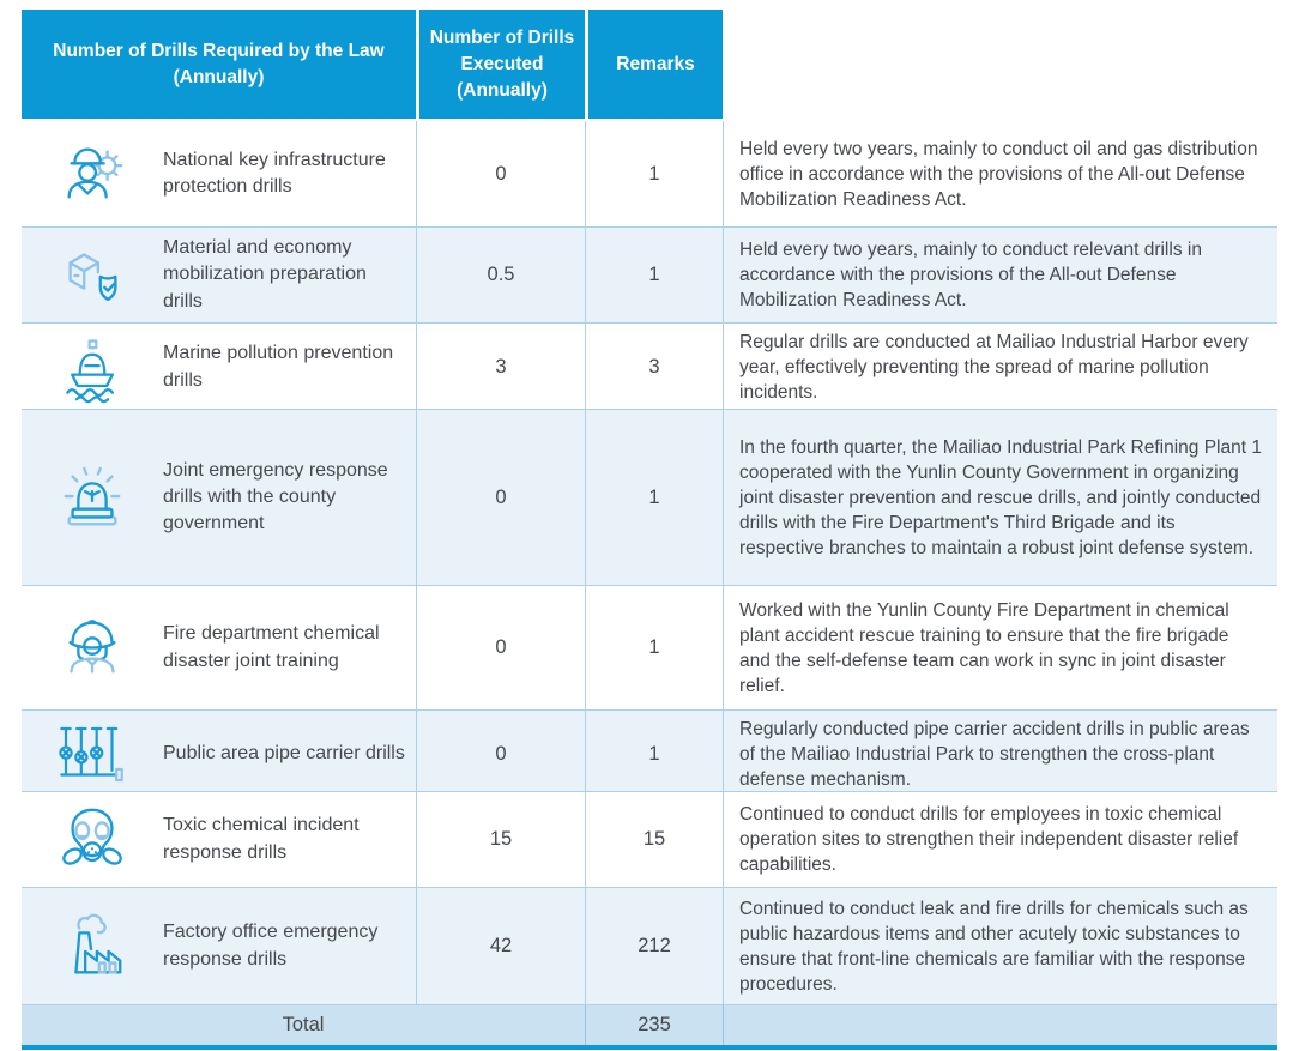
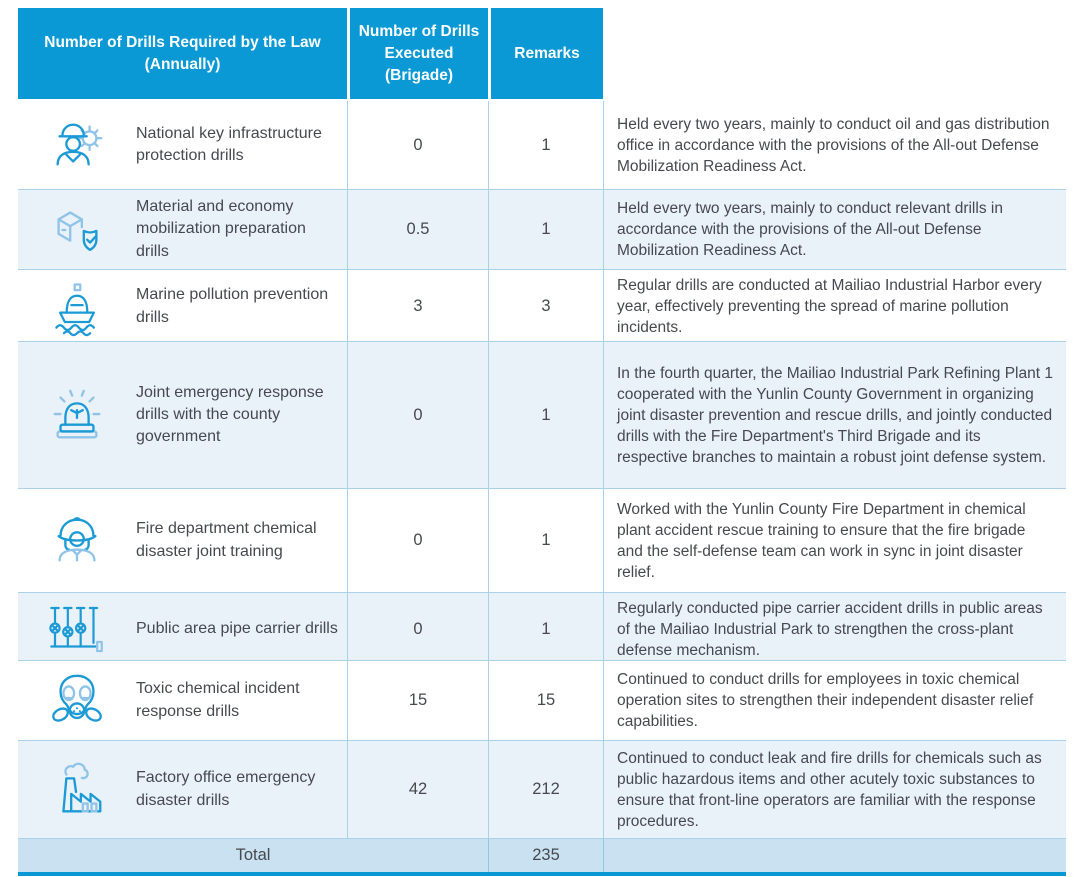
  Number of Drills Required by the Law (Annually)
- Number of Drills Executed (Annually)
+ Number of Drills Executed (Brigade)
  Remarks
  National key infrastructure protection drills
  0
  1
  Held every two years, mainly to conduct oil and gas distribution office in accordance with the provisions of the All-out Defense Mobilization Readiness Act.
  Material and economy mobilization preparation drills
  0.5
  1
  Held every two years, mainly to conduct relevant drills in accordance with the provisions of the All-out Defense Mobilization Readiness Act.
  Marine pollution prevention drills
  3
  3
  Regular drills are conducted at Mailiao Industrial Harbor every year, effectively preventing the spread of marine pollution incidents.
  Joint emergency response drills with the county government
  0
  1
  In the fourth quarter, the Mailiao Industrial Park Refining Plant 1 cooperated with the Yunlin County Government in organizing joint disaster prevention and rescue drills, and jointly conducted drills with the Fire Department's Third Brigade and its respective branches to maintain a robust joint defense system.
  Fire department chemical disaster joint training
  0
  1
  Worked with the Yunlin County Fire Department in chemical plant accident rescue training to ensure that the fire brigade and the self-defense team can work in sync in joint disaster relief.
  Public area pipe carrier drills
  0
  1
  Regularly conducted pipe carrier accident drills in public areas of the Mailiao Industrial Park to strengthen the cross-plant defense mechanism.
  Toxic chemical incident response drills
  15
  15
  Continued to conduct drills for employees in toxic chemical operation sites to strengthen their independent disaster relief capabilities.
- Factory office emergency response drills
+ Factory office emergency disaster drills
  42
  212
- Continued to conduct leak and fire drills for chemicals such as public hazardous items and other acutely toxic substances to ensure that front-line chemicals are familiar with the response procedures.
+ Continued to conduct leak and fire drills for chemicals such as public hazardous items and other acutely toxic substances to ensure that front-line operators are familiar with the response procedures.
  Total
  235
